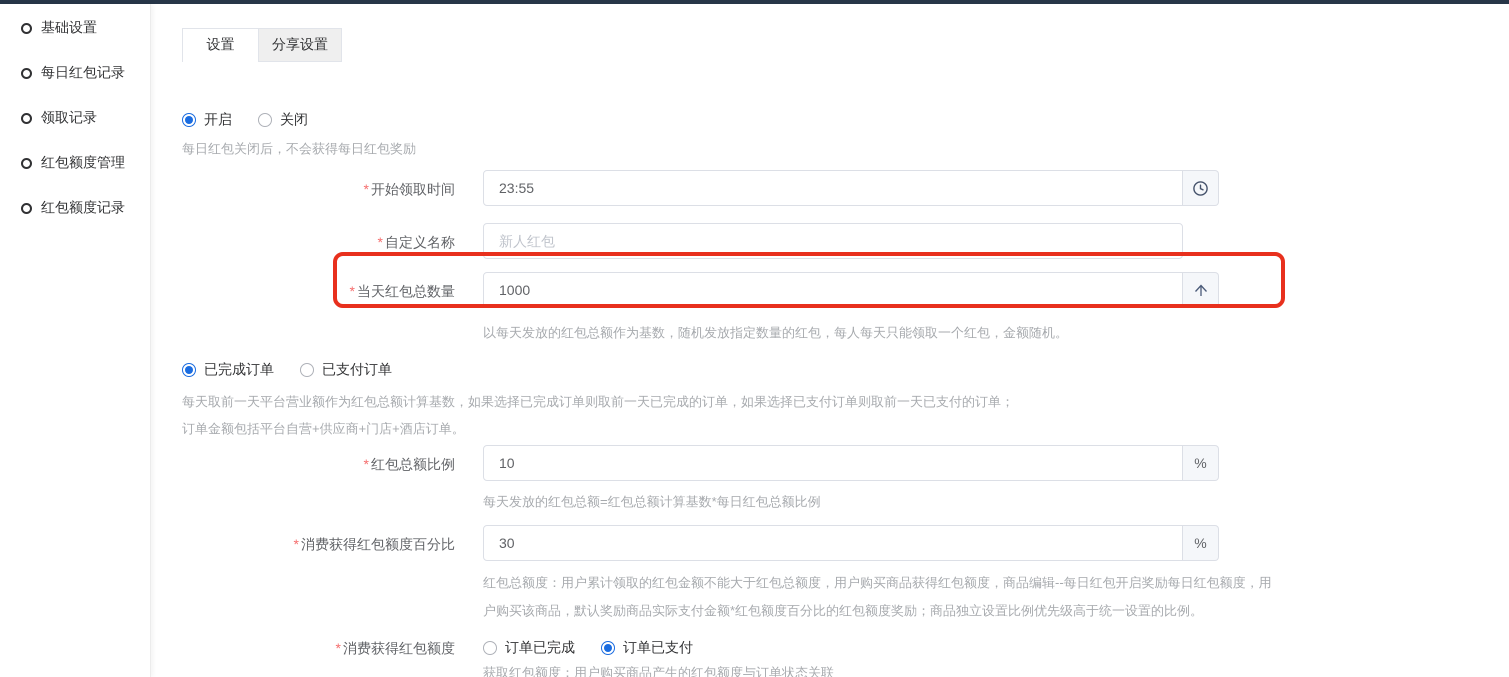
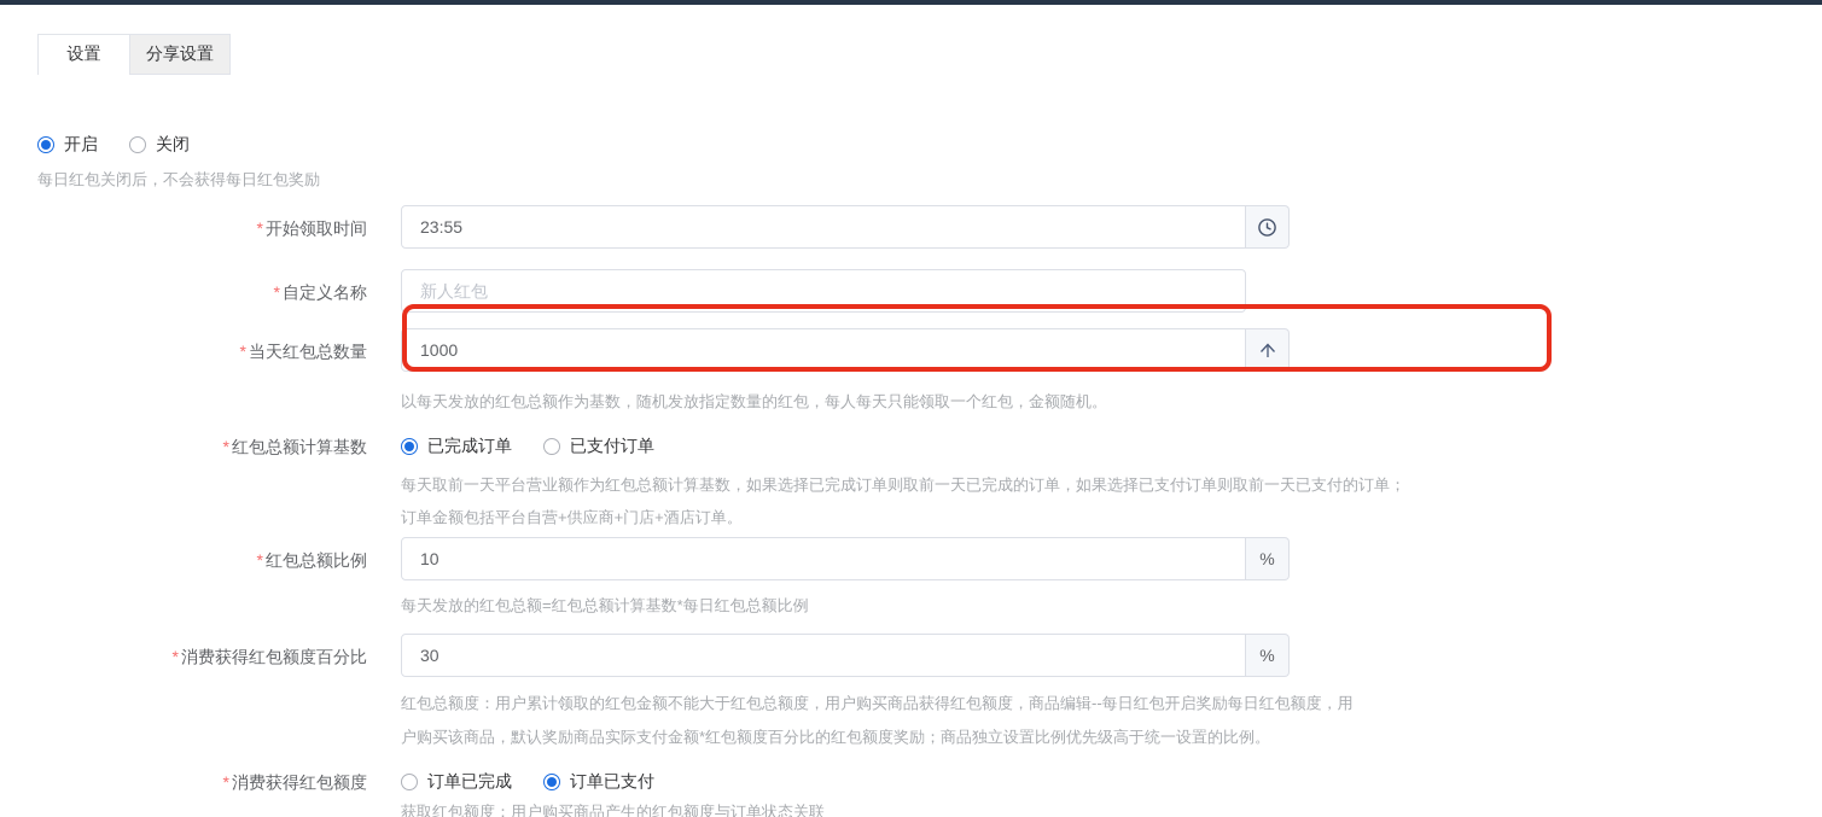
- 基础设置
- 每日红包记录
- 领取记录
- 红包额度管理
- 红包额度记录
  设置
  分享设置
  开启
  关闭
  每日红包关闭后，不会获得每日红包奖励
  * 开始领取时间
  23:55
  * 自定义名称
  新人红包
  * 当天红包总数量
  1000
  以每天发放的红包总额作为基数，随机发放指定数量的红包，每人每天只能领取一个红包，金额随机。
+ * 红包总额计算基数
  已完成订单
  已支付订单
  每天取前一天平台营业额作为红包总额计算基数，如果选择已完成订单则取前一天已完成的订单，如果选择已支付订单则取前一天已支付的订单；
  订单金额包括平台自营+供应商+门店+酒店订单。
  * 红包总额比例
  10
  %
  每天发放的红包总额=红包总额计算基数*每日红包总额比例
  * 消费获得红包额度百分比
  30
  %
  红包总额度：用户累计领取的红包金额不能大于红包总额度，用户购买商品获得红包额度，商品编辑--每日红包开启奖励每日红包额度，用
  户购买该商品，默认奖励商品实际支付金额*红包额度百分比的红包额度奖励；商品独立设置比例优先级高于统一设置的比例。
  * 消费获得红包额度
  订单已完成
  订单已支付
  获取红包额度：用户购买商品产生的红包额度与订单状态关联
